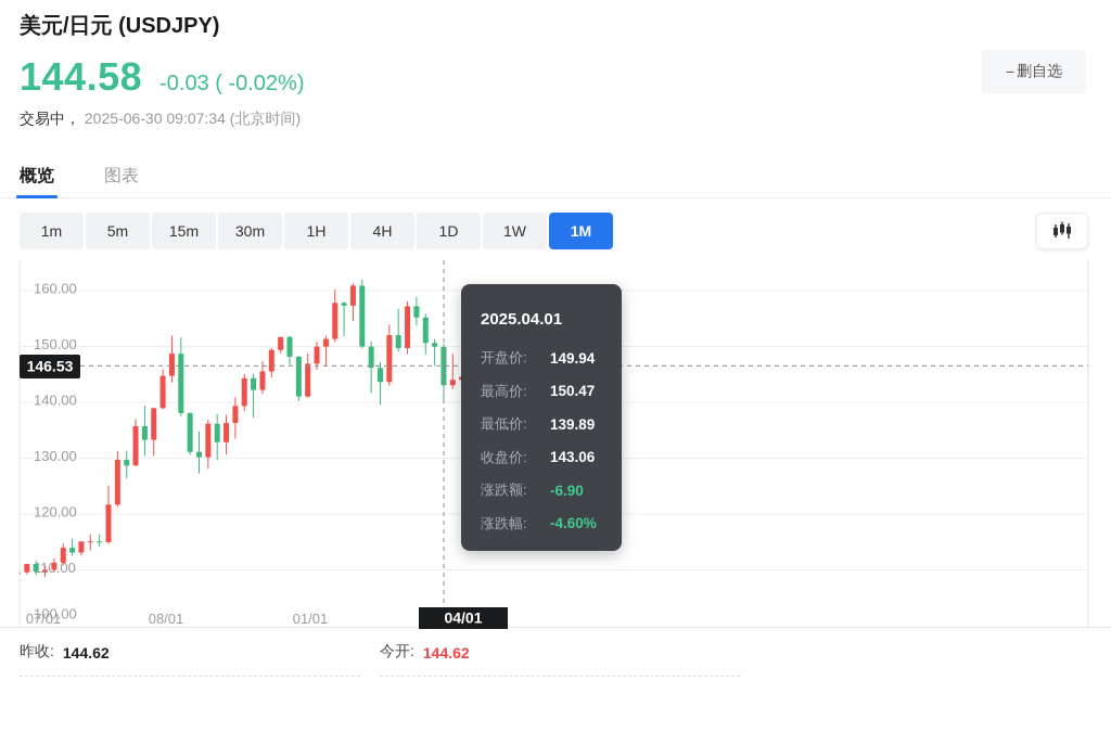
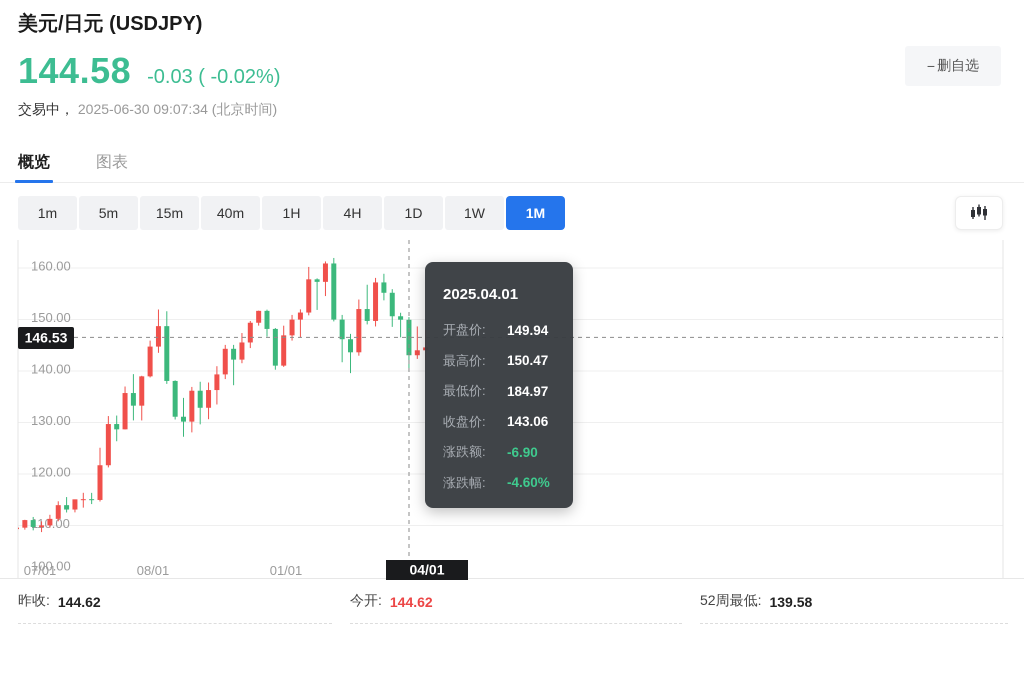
  美元/日元 (USDJPY)
  −
  删自选
  144.58
  -0.03 ( -0.02%)
  交易中， 2025-06-30 09:07:34 (北京时间)
  概览
  图表
  1m
  5m
  15m
- 30m
+ 40m
  1H
  4H
  1D
  1W
  1M
  160.00
  150.00
  140.00
  130.00
  120.00
  100.00
  07/01
  08/01
  01/01
  146.53
  04/01
  2025.04.01
  开盘价:
  149.94
  最高价:
  150.47
  最低价:
- 139.89
+ 184.97
  收盘价:
  143.06
  涨跌额:
  -6.90
  涨跌幅:
  -4.60%
  昨收:
  144.62
  今开:
  144.62
+ 52周最低:
+ 139.58
